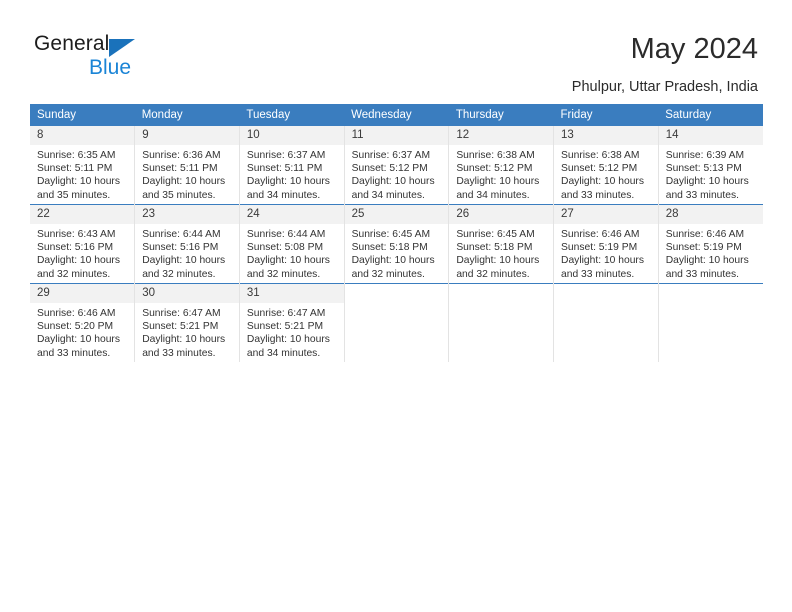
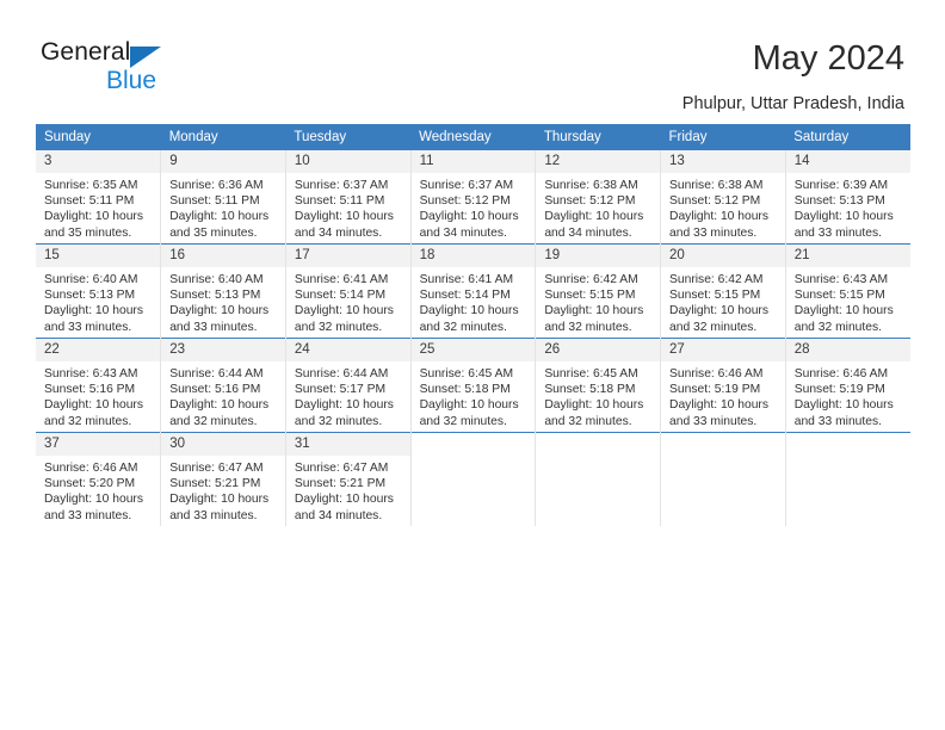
  General
  Blue
  May 2024
  Phulpur, Uttar Pradesh, India
  Sunday	Monday	Tuesday	Wednesday	Thursday	Friday	Saturday
- 8Sunrise: 6:35 AMSunset: 5:11 PMDaylight: 10 hours and 35 minutes.	9Sunrise: 6:36 AMSunset: 5:11 PMDaylight: 10 hours and 35 minutes.	10Sunrise: 6:37 AMSunset: 5:11 PMDaylight: 10 hours and 34 minutes.	11Sunrise: 6:37 AMSunset: 5:12 PMDaylight: 10 hours and 34 minutes.	12Sunrise: 6:38 AMSunset: 5:12 PMDaylight: 10 hours and 34 minutes.	13Sunrise: 6:38 AMSunset: 5:12 PMDaylight: 10 hours and 33 minutes.	14Sunrise: 6:39 AMSunset: 5:13 PMDaylight: 10 hours and 33 minutes.
+ 3Sunrise: 6:35 AMSunset: 5:11 PMDaylight: 10 hours and 35 minutes.	9Sunrise: 6:36 AMSunset: 5:11 PMDaylight: 10 hours and 35 minutes.	10Sunrise: 6:37 AMSunset: 5:11 PMDaylight: 10 hours and 34 minutes.	11Sunrise: 6:37 AMSunset: 5:12 PMDaylight: 10 hours and 34 minutes.	12Sunrise: 6:38 AMSunset: 5:12 PMDaylight: 10 hours and 34 minutes.	13Sunrise: 6:38 AMSunset: 5:12 PMDaylight: 10 hours and 33 minutes.	14Sunrise: 6:39 AMSunset: 5:13 PMDaylight: 10 hours and 33 minutes.
+ 15Sunrise: 6:40 AMSunset: 5:13 PMDaylight: 10 hours and 33 minutes.	16Sunrise: 6:40 AMSunset: 5:13 PMDaylight: 10 hours and 33 minutes.	17Sunrise: 6:41 AMSunset: 5:14 PMDaylight: 10 hours and 32 minutes.	18Sunrise: 6:41 AMSunset: 5:14 PMDaylight: 10 hours and 32 minutes.	19Sunrise: 6:42 AMSunset: 5:15 PMDaylight: 10 hours and 32 minutes.	20Sunrise: 6:42 AMSunset: 5:15 PMDaylight: 10 hours and 32 minutes.	21Sunrise: 6:43 AMSunset: 5:15 PMDaylight: 10 hours and 32 minutes.
- 22Sunrise: 6:43 AMSunset: 5:16 PMDaylight: 10 hours and 32 minutes.	23Sunrise: 6:44 AMSunset: 5:16 PMDaylight: 10 hours and 32 minutes.	24Sunrise: 6:44 AMSunset: 5:08 PMDaylight: 10 hours and 32 minutes.	25Sunrise: 6:45 AMSunset: 5:18 PMDaylight: 10 hours and 32 minutes.	26Sunrise: 6:45 AMSunset: 5:18 PMDaylight: 10 hours and 32 minutes.	27Sunrise: 6:46 AMSunset: 5:19 PMDaylight: 10 hours and 33 minutes.	28Sunrise: 6:46 AMSunset: 5:19 PMDaylight: 10 hours and 33 minutes.
+ 22Sunrise: 6:43 AMSunset: 5:16 PMDaylight: 10 hours and 32 minutes.	23Sunrise: 6:44 AMSunset: 5:16 PMDaylight: 10 hours and 32 minutes.	24Sunrise: 6:44 AMSunset: 5:17 PMDaylight: 10 hours and 32 minutes.	25Sunrise: 6:45 AMSunset: 5:18 PMDaylight: 10 hours and 32 minutes.	26Sunrise: 6:45 AMSunset: 5:18 PMDaylight: 10 hours and 32 minutes.	27Sunrise: 6:46 AMSunset: 5:19 PMDaylight: 10 hours and 33 minutes.	28Sunrise: 6:46 AMSunset: 5:19 PMDaylight: 10 hours and 33 minutes.
- 29Sunrise: 6:46 AMSunset: 5:20 PMDaylight: 10 hours and 33 minutes.	30Sunrise: 6:47 AMSunset: 5:21 PMDaylight: 10 hours and 33 minutes.	31Sunrise: 6:47 AMSunset: 5:21 PMDaylight: 10 hours and 34 minutes.
+ 37Sunrise: 6:46 AMSunset: 5:20 PMDaylight: 10 hours and 33 minutes.	30Sunrise: 6:47 AMSunset: 5:21 PMDaylight: 10 hours and 33 minutes.	31Sunrise: 6:47 AMSunset: 5:21 PMDaylight: 10 hours and 34 minutes.
